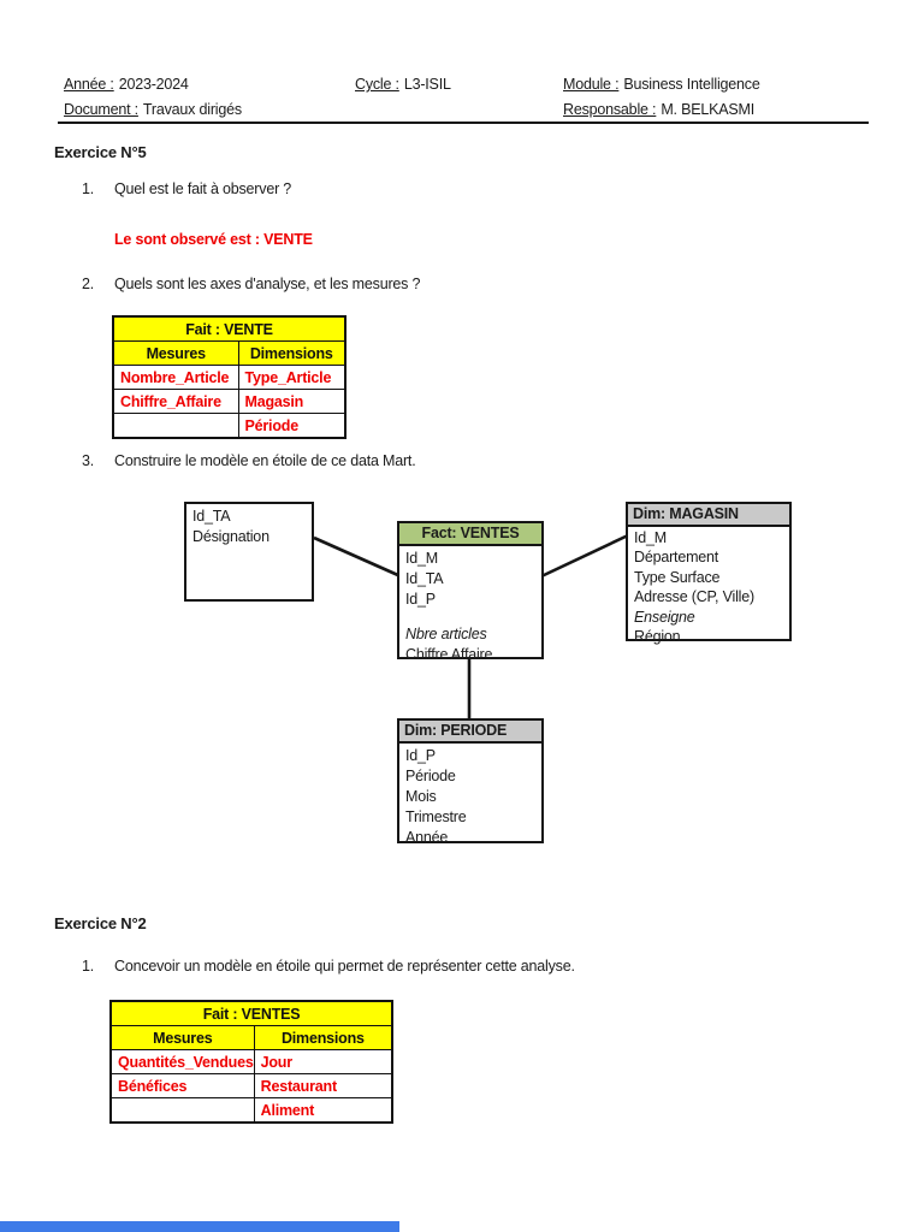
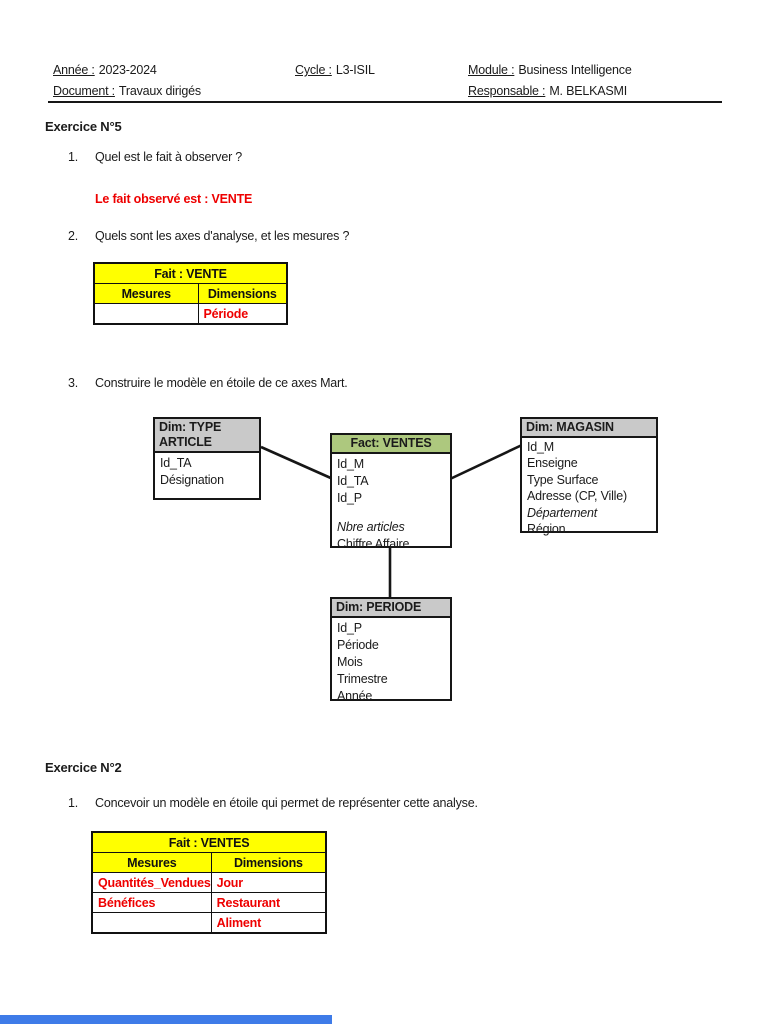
  Année : 2023-2024
  Cycle : L3-ISIL
  Module : Business Intelligence
  Document : Travaux dirigés
  Responsable : M. BELKASMI
  Exercice N°5
  1. Quel est le fait à observer ?
- Le sont observé est : VENTE
+ Le fait observé est : VENTE
  2. Quels sont les axes d'analyse, et les mesures ?
  Fait : VENTE
  Mesures	Dimensions
- Nombre_Article	Type_Article
- Chiffre_Affaire	Magasin
  	Période
- 3. Construire le modèle en étoile de ce data Mart.
+ 3. Construire le modèle en étoile de ce axes Mart.
+ Dim: TYPE ARTICLE
  Id_TA
  Désignation
  Fact: VENTES
  Id_M
  Id_TA
  Id_P
  Nbre articles
  Chiffre Affaire
  Dim: MAGASIN
  Id_M
- Département
+ Enseigne
  Type Surface
  Adresse (CP, Ville)
- Enseigne
+ Département
  Région
  Dim: PERIODE
  Id_P
  Période
  Mois
  Trimestre
  Année
  Exercice N°2
  1. Concevoir un modèle en étoile qui permet de représenter cette analyse.
  Fait : VENTES
  Mesures	Dimensions
  Quantités_Vendues	Jour
  Bénéfices	Restaurant
  	Aliment
